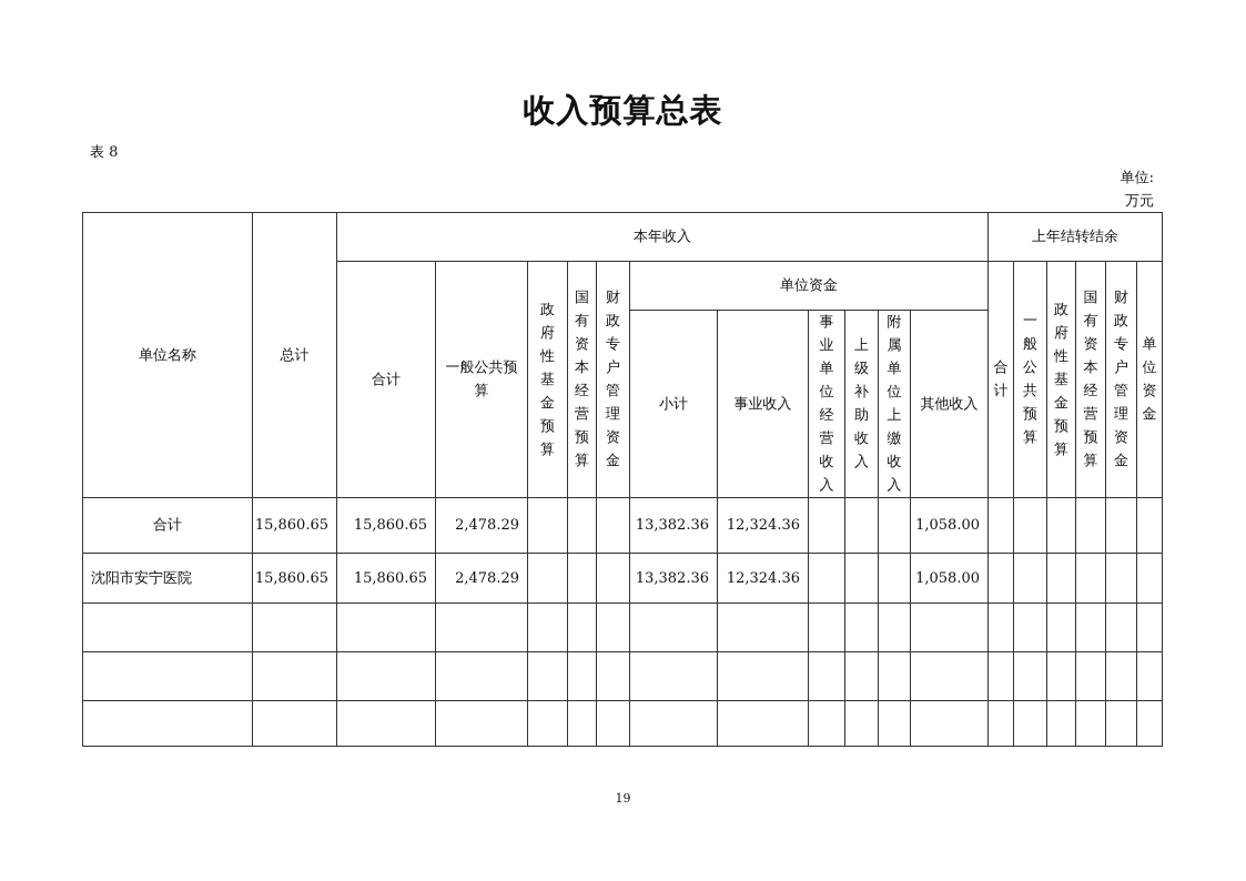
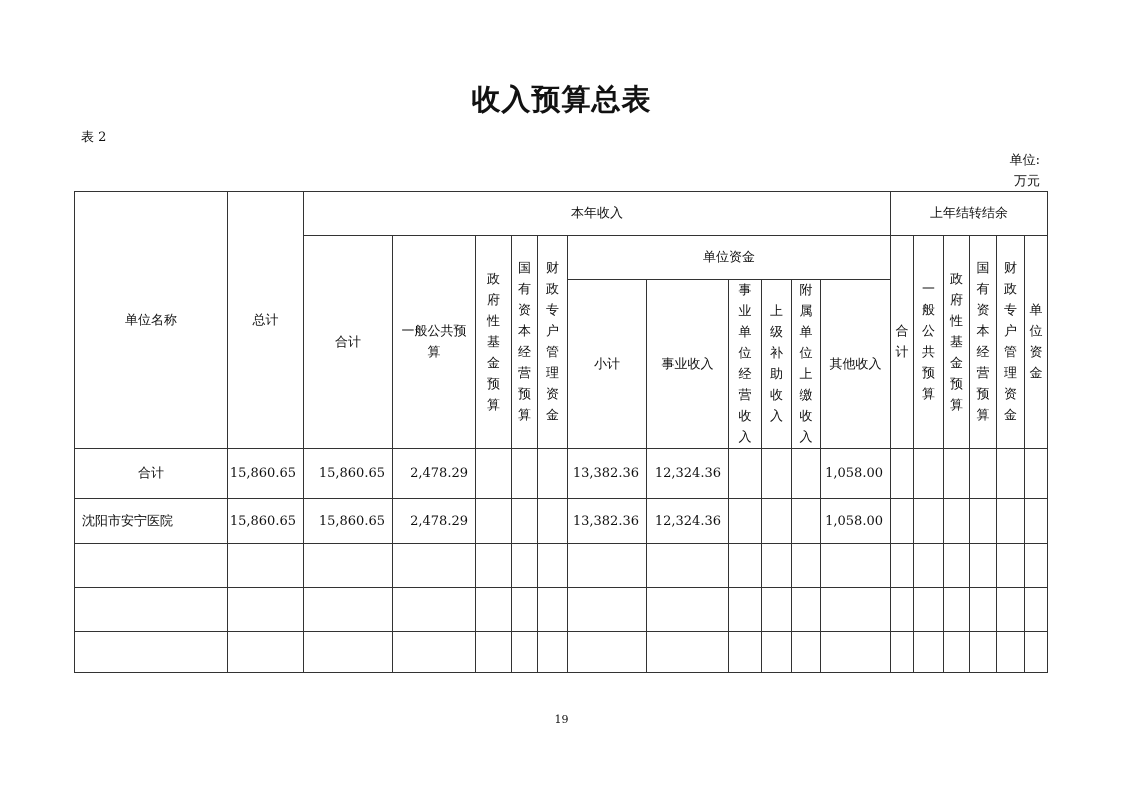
  收入预算总表
- 表 8
+ 表 2
  单位:
  万元
  单位名称	总计	本年收入	上年结转结余
  合计	一般公共预算	政府性基金预算	国有资本经营预算	财政专户管理资金	单位资金	合计	一般公共预算	政府性基金预算	国有资本经营预算	财政专户管理资金	单位资金
  小计	事业收入	事业单位经营收入	上级补助收入	附属单位上缴收入	其他收入
  合计	15,860.65	15,860.65	2,478.29				13,382.36	12,324.36				1,058.00
  沈阳市安宁医院	15,860.65	15,860.65	2,478.29				13,382.36	12,324.36				1,058.00
  19
